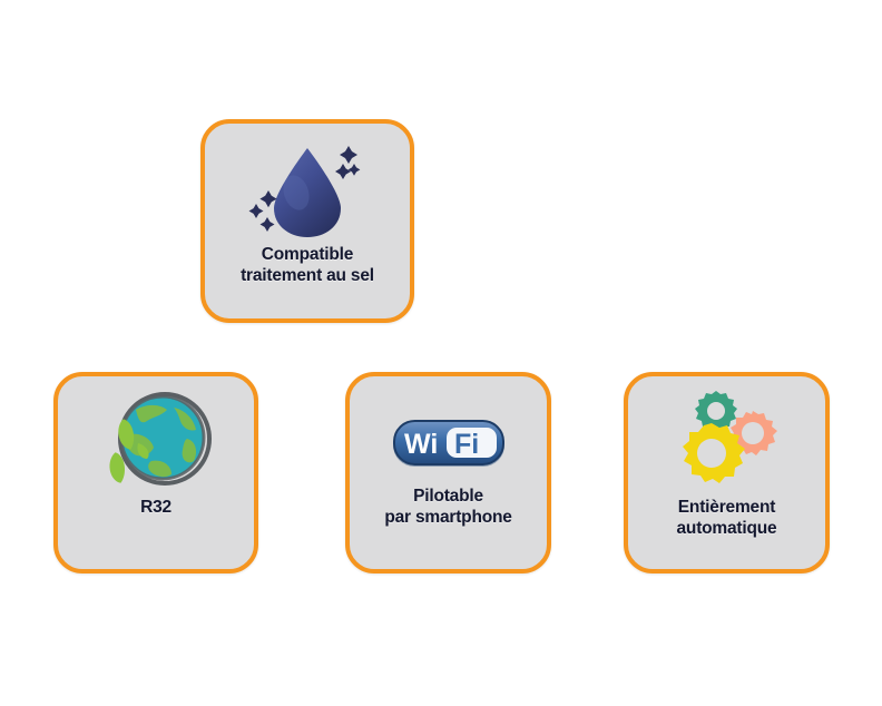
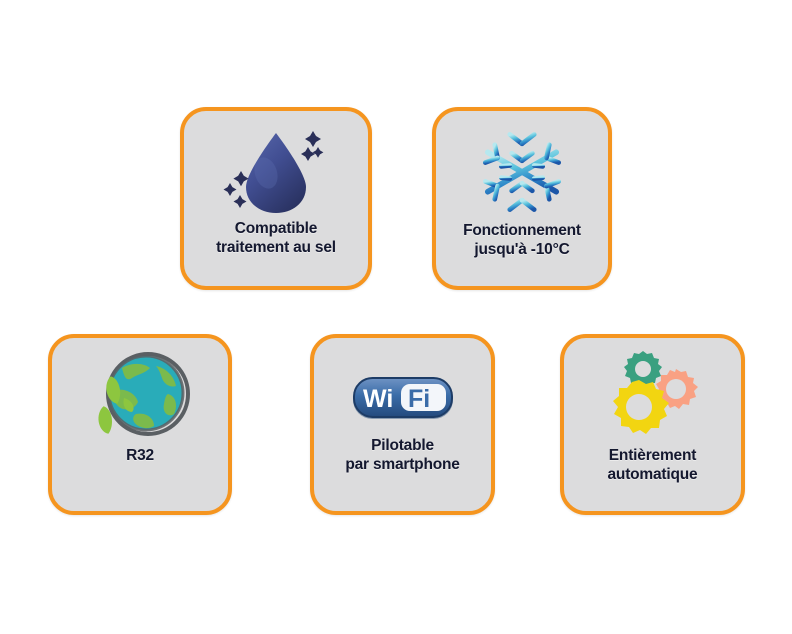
  Compatible
  traitement au sel
+ Fonctionnement
+ jusqu'à -10°C
  R32
  Wi
  Fi
  Pilotable
  par smartphone
  Entièrement
  automatique
